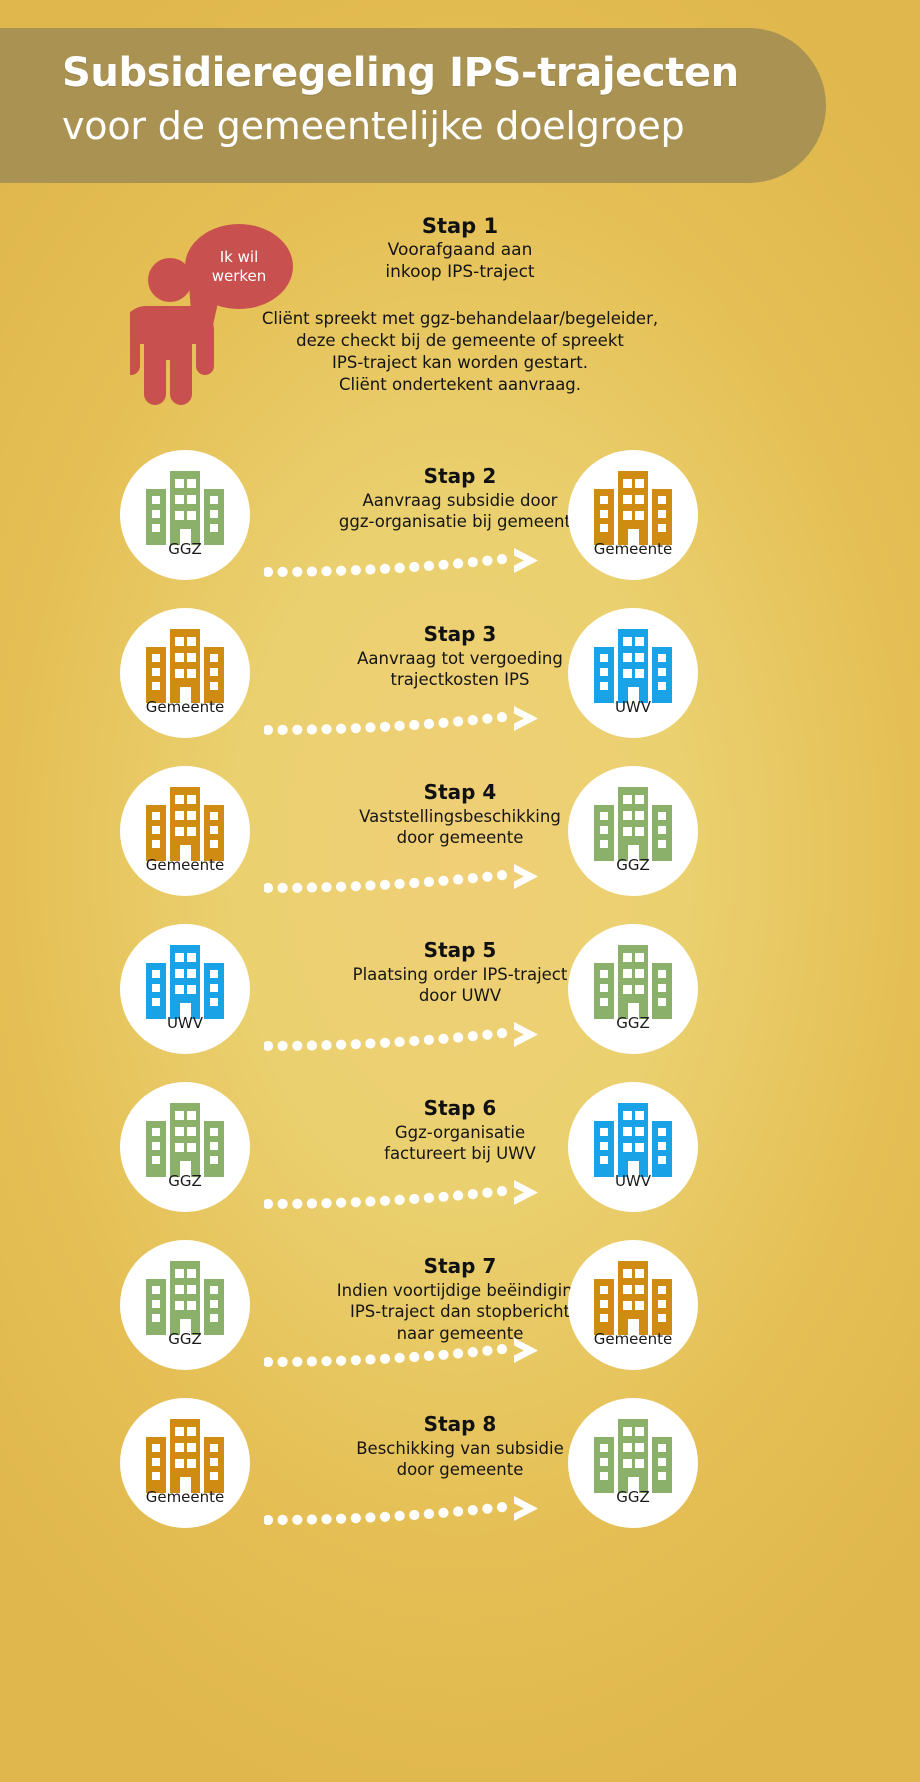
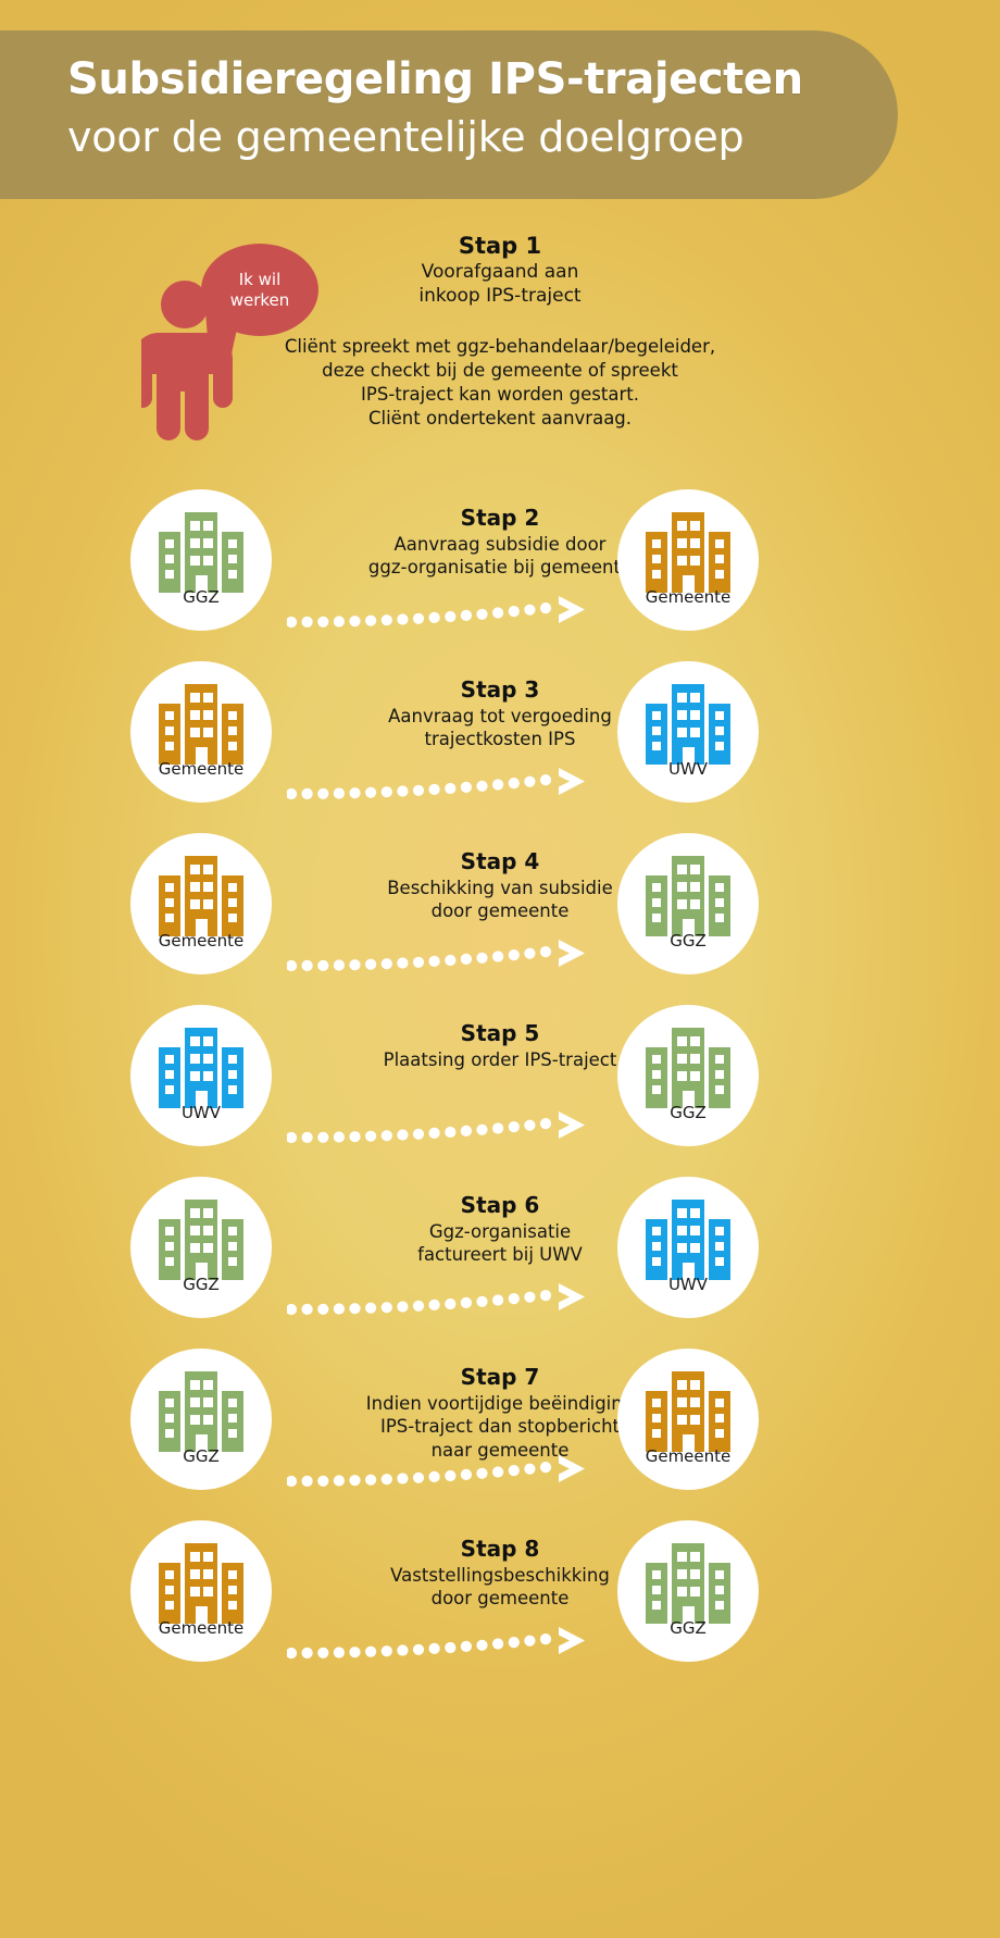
  Subsidieregeling IPS-trajecten
  voor de gemeentelijke doelgroep
  Ik wil
  werken
  Stap 1
  Voorafgaand aan
  inkoop IPS-traject
  Cliënt spreekt met ggz-behandelaar/begeleider,
  deze checkt bij de gemeente of spreekt
  IPS-traject kan worden gestart.
  Cliënt ondertekent aanvraag.
  GGZ
  Stap 2
  Aanvraag subsidie door
  ggz-organisatie bij gemeen
  Gemeente
  Gemeente
  Stap 3
  Aanvraag tot vergoeding
  trajectkosten IPS
  UWV
  Gemeente
  Stap 4
- Vaststellingsbeschikking
+ Beschikking van subsidie
  door gemeente
  GGZ
  UWV
  Stap 5
  Plaatsing order IPS-traject
- door UWV
  GGZ
  GGZ
  Stap 6
  Ggz-organisatie
  factureert bij UWV
  UWV
  GGZ
  Stap 7
  Indien voortijdige beëindigin
  IPS-traject dan stopbericht
  naar gemeente
  Gemeente
  Gemeente
  Stap 8
- Beschikking van subsidie
+ Vaststellingsbeschikking
  door gemeente
  GGZ
